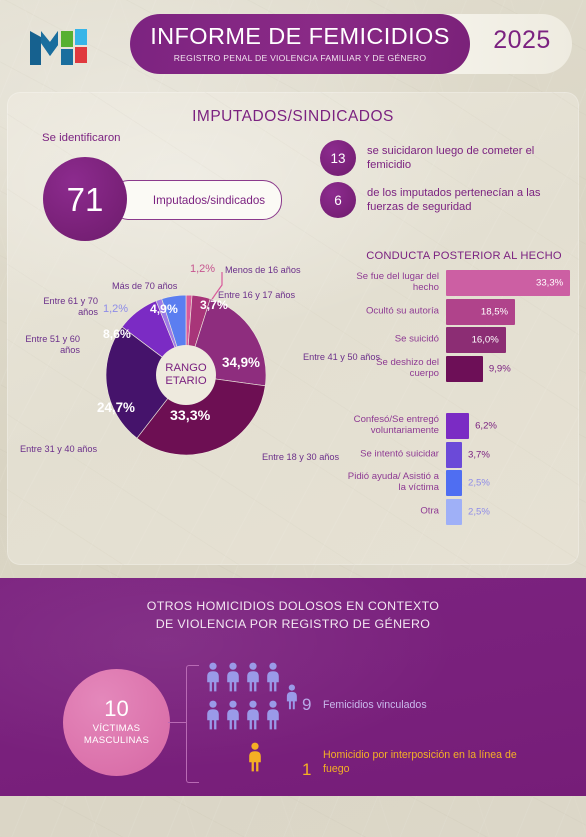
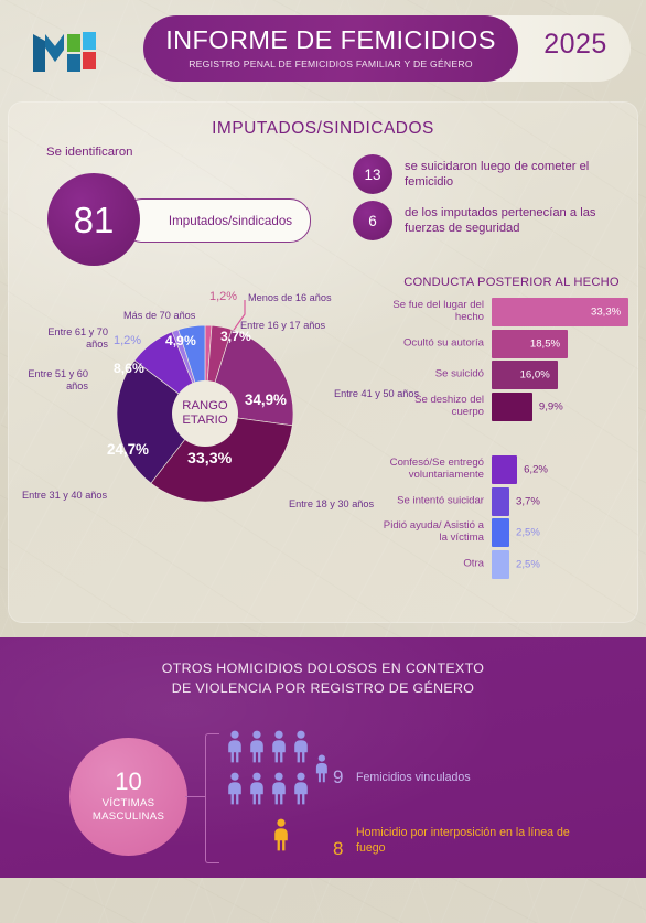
  INFORME DE FEMICIDIOS
- REGISTRO PENAL DE VIOLENCIA FAMILIAR Y DE GÉNERO
+ REGISTRO PENAL DE FEMICIDIOS FAMILIAR Y DE GÉNERO
  2025
  IMPUTADOS/SINDICADOS
  Se identificaron
  Imputados/sindicados
- 71
+ 81
  13
  se suicidaron luego de cometer el femicidio
  6
  de los imputados pertenecían a las fuerzas de seguridad
  RANGO
  ETARIO
  3,7%
  34,9%
  33,3%
  24,7%
  8,6%
  4,9%
  1,2%
  Menos de 16 años
  Entre 16 y 17 años
  Entre 41 y 50 años
  Entre 18 y 30 años
  Entre 31 y 40 años
  Entre 51 y 60 años
  Entre 61 y 70 años
  Más de 70 años
  1,2%
  CONDUCTA POSTERIOR AL HECHO
  Se fue del lugar del hecho
  33,3%
  Ocultó su autoría
  18,5%
  Se suicidó
  16,0%
  Se deshizo del cuerpo
  9,9%
  Confesó/Se entregó voluntariamente
  6,2%
  Se intentó suicidar
  3,7%
  Pidió ayuda/ Asistió a la víctima
  2,5%
  Otra
  2,5%
  OTROS HOMICIDIOS DOLOSOS EN CONTEXTO
  DE VIOLENCIA POR REGISTRO DE GÉNERO
  10
  VÍCTIMAS
  MASCULINAS
  9
  Femicidios vinculados
- 1
+ 8
  Homicidio por interposición en la línea de fuego
